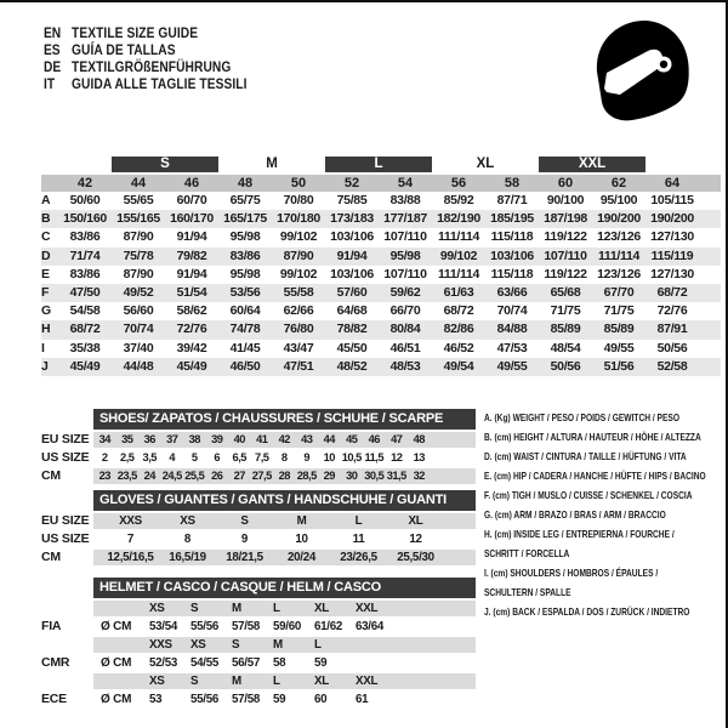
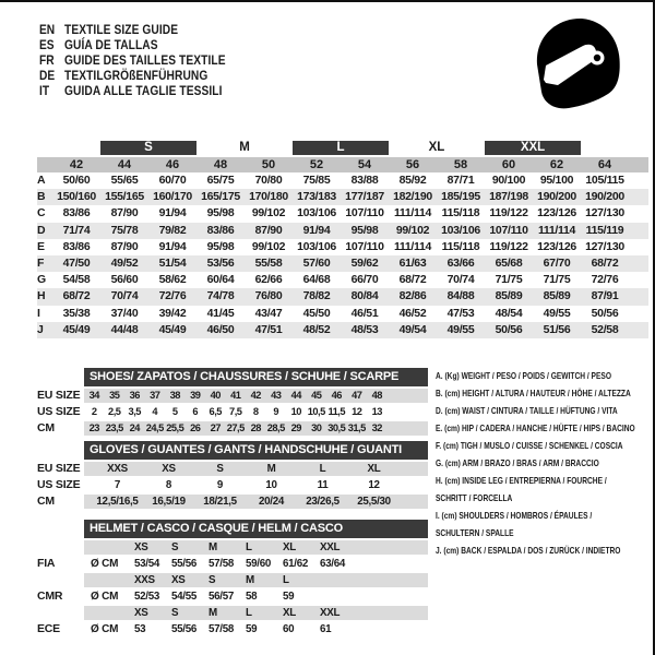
  EN
  TEXTILE SIZE GUIDE
  ES
  GUÍA DE TALLAS
+ FR
+ GUIDE DES TAILLES TEXTILE
  DE
  TEXTILGRÖßENFÜHRUNG
  IT
  GUIDA ALLE TAGLIE TESSILI
  S
  M
  L
  XL
  XXL
  42
  44
  46
  48
  50
  52
  54
  56
  58
  60
  62
  64
  A
  50/60
  55/65
  60/70
  65/75
  70/80
  75/85
  83/88
  85/92
  87/71
  90/100
  95/100
  105/115
  B
  150/160
  155/165
  160/170
  165/175
  170/180
  173/183
  177/187
  182/190
  185/195
  187/198
  190/200
  190/200
  C
  83/86
  87/90
  91/94
  95/98
  99/102
  103/106
  107/110
  111/114
  115/118
  119/122
  123/126
  127/130
  D
  71/74
  75/78
  79/82
  83/86
  87/90
  91/94
  95/98
  99/102
  103/106
  107/110
  111/114
  115/119
  E
  83/86
  87/90
  91/94
  95/98
  99/102
  103/106
  107/110
  111/114
  115/118
  119/122
  123/126
  127/130
  F
  47/50
  49/52
  51/54
  53/56
  55/58
  57/60
  59/62
  61/63
  63/66
  65/68
  67/70
  68/72
  G
  54/58
  56/60
  58/62
  60/64
  62/66
  64/68
  66/70
  68/72
  70/74
  71/75
  71/75
  72/76
  H
  68/72
  70/74
  72/76
  74/78
  76/80
  78/82
  80/84
  82/86
  84/88
  85/89
  85/89
  87/91
  I
  35/38
  37/40
  39/42
  41/45
  43/47
  45/50
  46/51
  46/52
  47/53
  48/54
  49/55
  50/56
  J
  45/49
  44/48
  45/49
  46/50
  47/51
  48/52
  48/53
  49/54
  49/55
  50/56
  51/56
  52/58
  SHOES/ ZAPATOS / CHAUSSURES / SCHUHE / SCARPE
  34
  35
  36
  37
  38
  39
  40
  41
  42
  43
  44
  45
  46
  47
  48
  2
  2,5
  3,5
  4
  5
  6
  6,5
  7,5
  8
  9
  10
  10,5
  11,5
  12
  13
  23
  23,5
  24
  24,5
  25,5
  26
  27
  27,5
  28
  28,5
  29
  30
  30,5
  31,5
  32
  GLOVES / GUANTES / GANTS / HANDSCHUHE / GUANTI
  XXS
  XS
  S
  M
  L
  XL
  7
  8
  9
  10
  11
  12
  12,5/16,5
  16,5/19
  18/21,5
  20/24
  23/26,5
  25,5/30
  HELMET / CASCO / CASQUE / HELM / CASCO
  XS
  S
  M
  L
  XL
  XXL
  Ø CM
  53/54
  55/56
  57/58
  59/60
  61/62
  63/64
  XXS
  XS
  S
  M
  L
  Ø CM
  52/53
  54/55
  56/57
  58
  59
  XS
  S
  M
  L
  XL
  XXL
  Ø CM
  53
  55/56
  57/58
  59
  60
  61
  EU SIZE
  US SIZE
  CM
  EU SIZE
  US SIZE
  CM
  FIA
  CMR
  ECE
  A. (Kg) WEIGHT / PESO / POIDS / GEWITCH / PESO
  B. (cm) HEIGHT / ALTURA / HAUTEUR / HÖHE / ALTEZZA
  D. (cm) WAIST / CINTURA / TAILLE / HÜFTUNG / VITA
  E. (cm) HIP / CADERA / HANCHE / HÜFTE / HIPS / BACINO
  F. (cm) TIGH / MUSLO / CUISSE / SCHENKEL / COSCIA
  G. (cm) ARM / BRAZO / BRAS / ARM / BRACCIO
  H. (cm) INSIDE LEG / ENTREPIERNA / FOURCHE /
  SCHRITT / FORCELLA
  I. (cm) SHOULDERS / HOMBROS / ÉPAULES /
  SCHULTERN / SPALLE
  J. (cm) BACK / ESPALDA / DOS / ZURÜCK / INDIETRO
